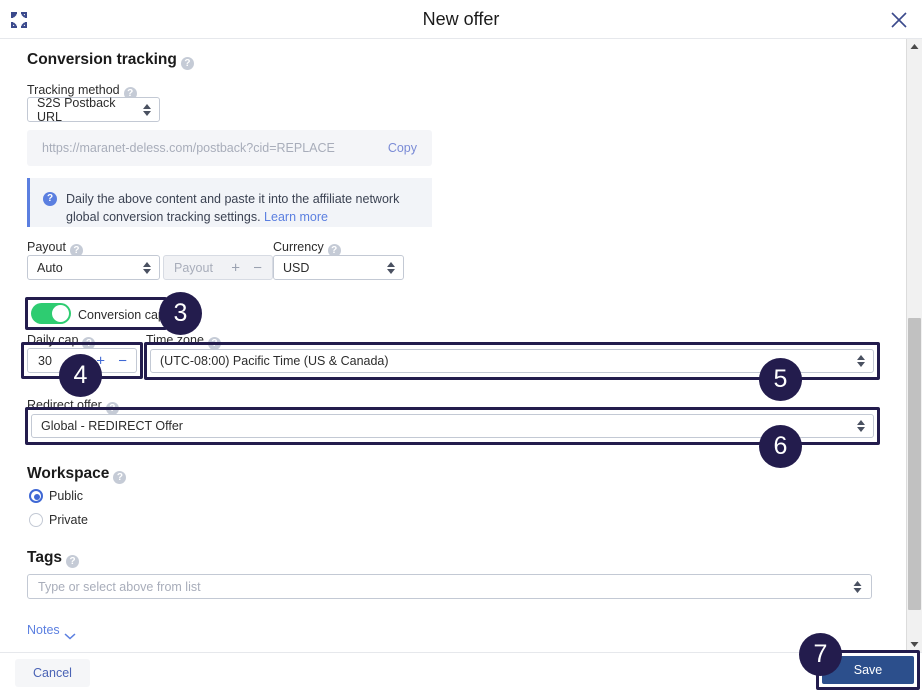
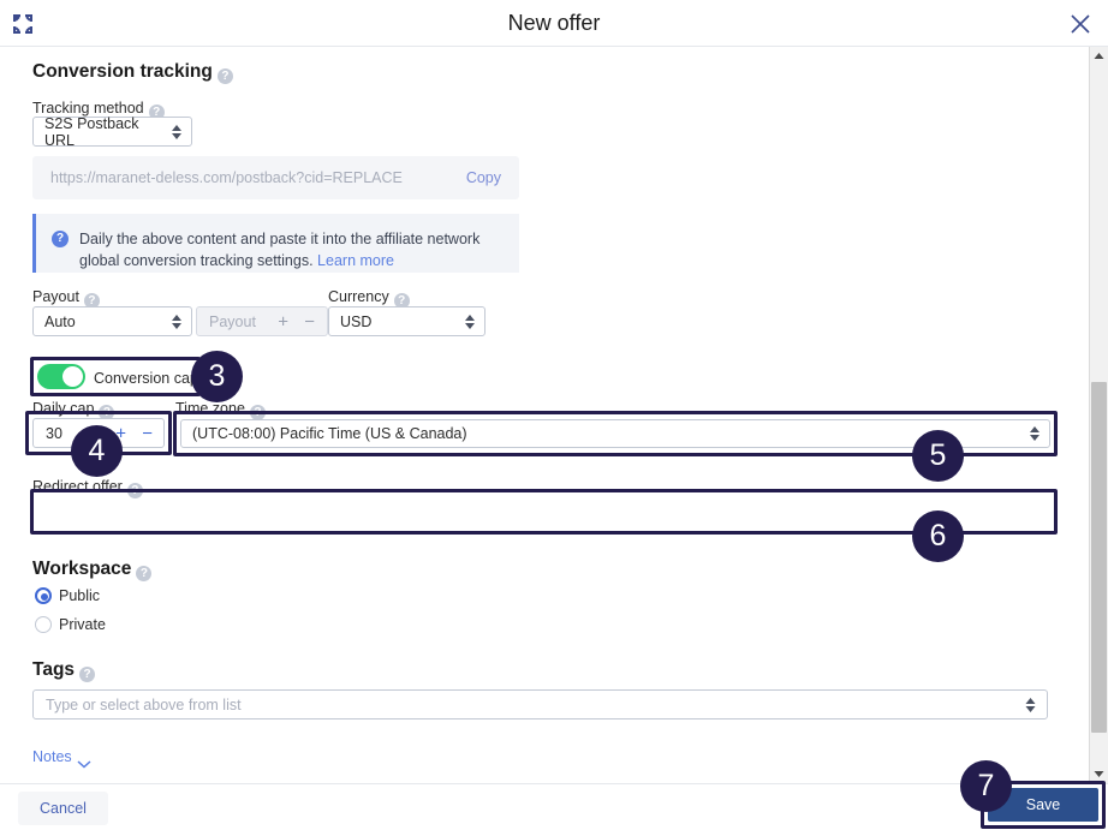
  New offer
  Conversion tracking ?
  Tracking method ?
  S2S Postback URL
  https://maranet-deless.com/postback?cid=REPLACE
  Copy
  ?
  Daily the above content and paste it into the affiliate network global conversion tracking settings. Learn more
  Payout ?
  Auto
  Payout
  +
  −
  Currency ?
  USD
  Conversion ca
  Daily cap ?
  30
  +
  −
  Time zone ?
  (UTC-08:00) Pacific Time (US & Canada)
  Redirect offer ?
- Global - REDIRECT Offer
  Workspace ?
  Public
  Private
  Tags ?
  Type or select above from list
  Notes
  Cancel
  Save
  3
  4
  5
  6
  7
